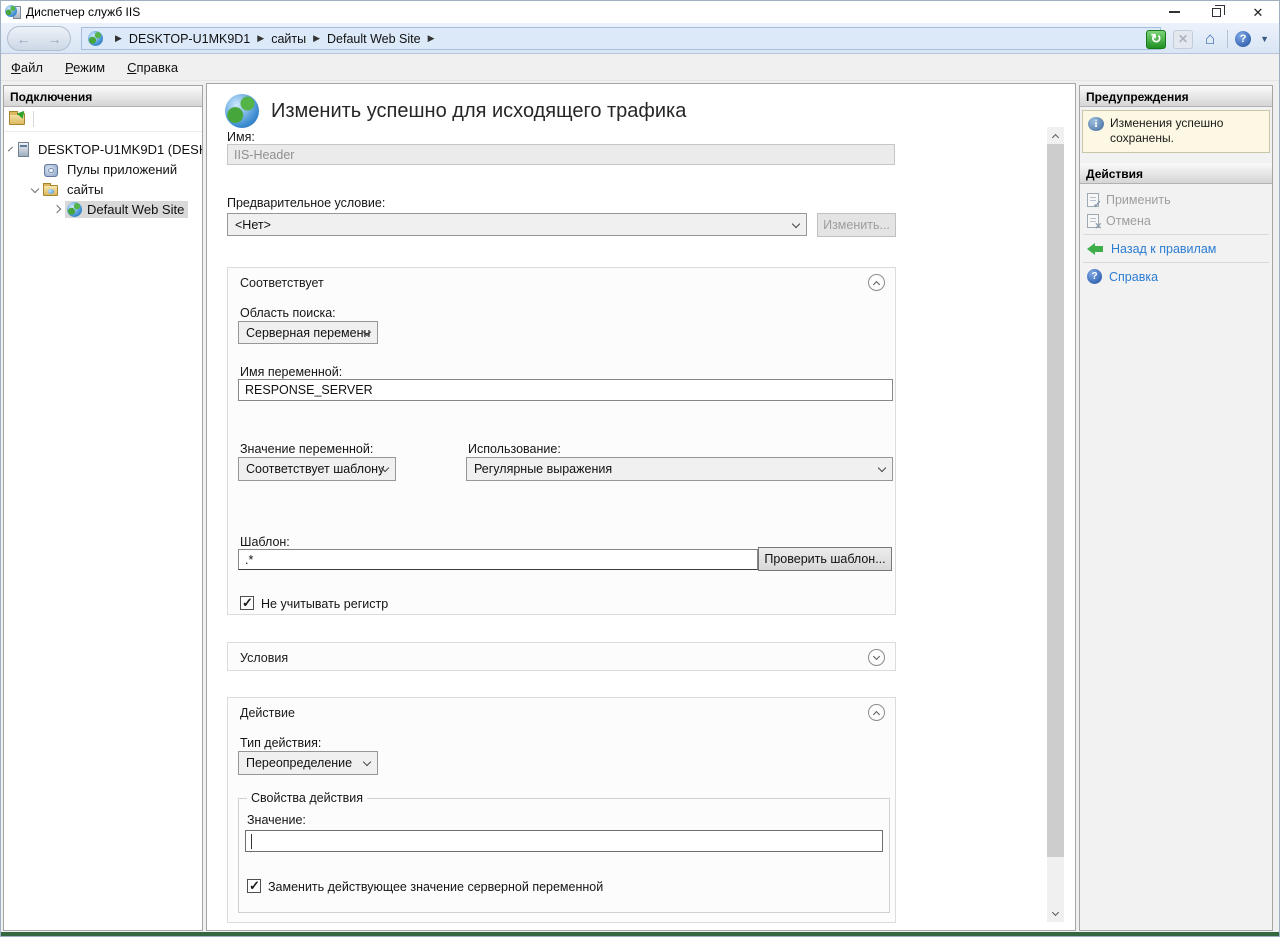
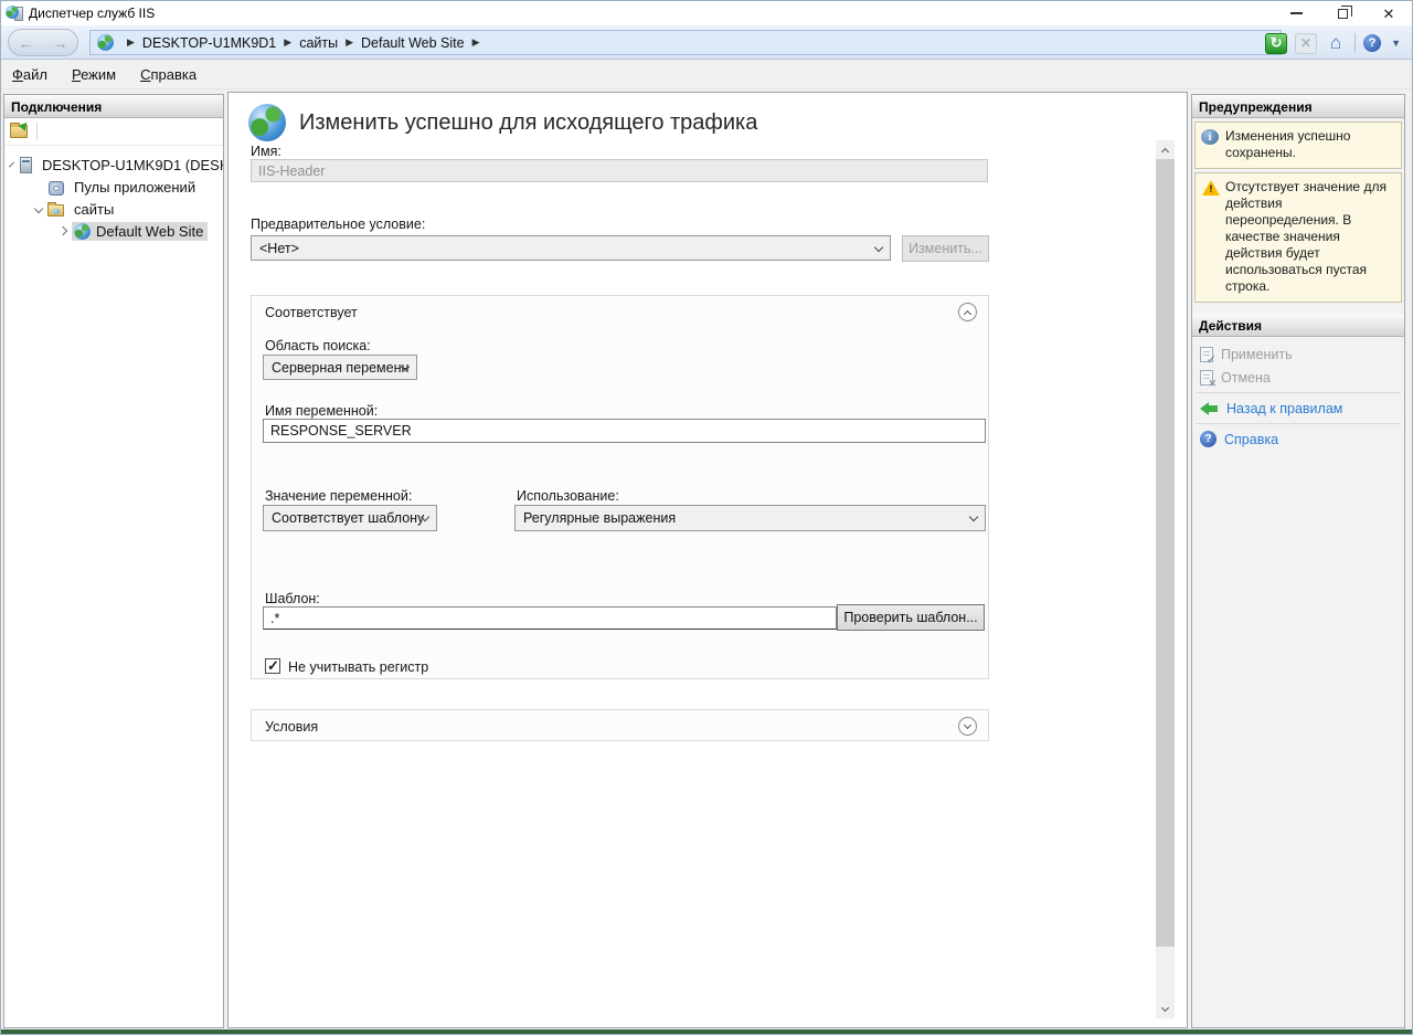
  Диспетчер служб IIS
  ✕
  ←
  →
  ▶
  DESKTOP-U1MK9D1
  ▶
  сайты
  ▶
  Default Web Site
  ▶
  ↻
  ✕
  ⌂
  ?
  ▼
  Файл
  Режим
  Справка
  Подключения
  DESKTOP-U1MK9D1 (DES
  Пулы приложений
  сайты
  Default Web Site
  Изменить успешно для исходящего трафика
  Имя:
  IIS-Header
  Предварительное условие:
  <Нет>
  Изменить...
  Соответствует
  Область поиска:
  Серверная переменн
  Имя переменной:
  RESPONSE_SERVER
  Значение переменной:
  Соответствует шаблону
  Использование:
  Регулярные выражения
  Шаблон:
  .*
  Проверить шаблон...
  Не учитывать регистр
  Условия
- Действие
- Тип действия:
- Переопределение
- Свойства действия
- Значение:
- Заменить действующее значение серверной переменной
  Предупреждения
  i
  Изменения успешно сохранены.
+ !
+ Отсутствует значение для действия переопределения. В качестве значения действия будет использоваться пустая строка.
  Действия
  Применить
  Отмена
  Назад к правилам
  ?
  Справка
